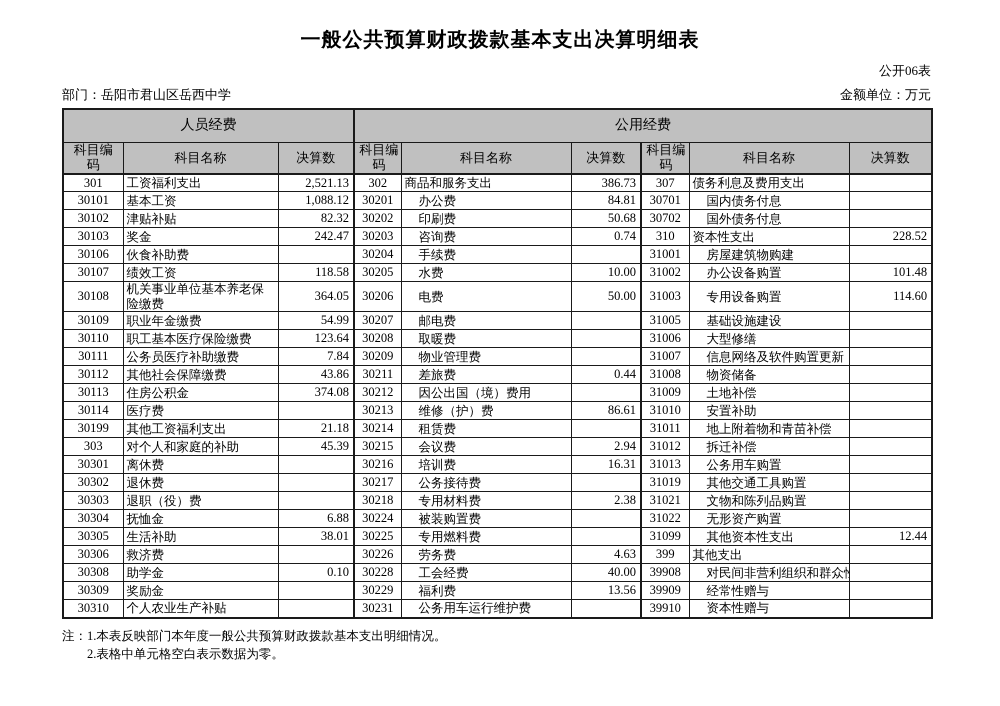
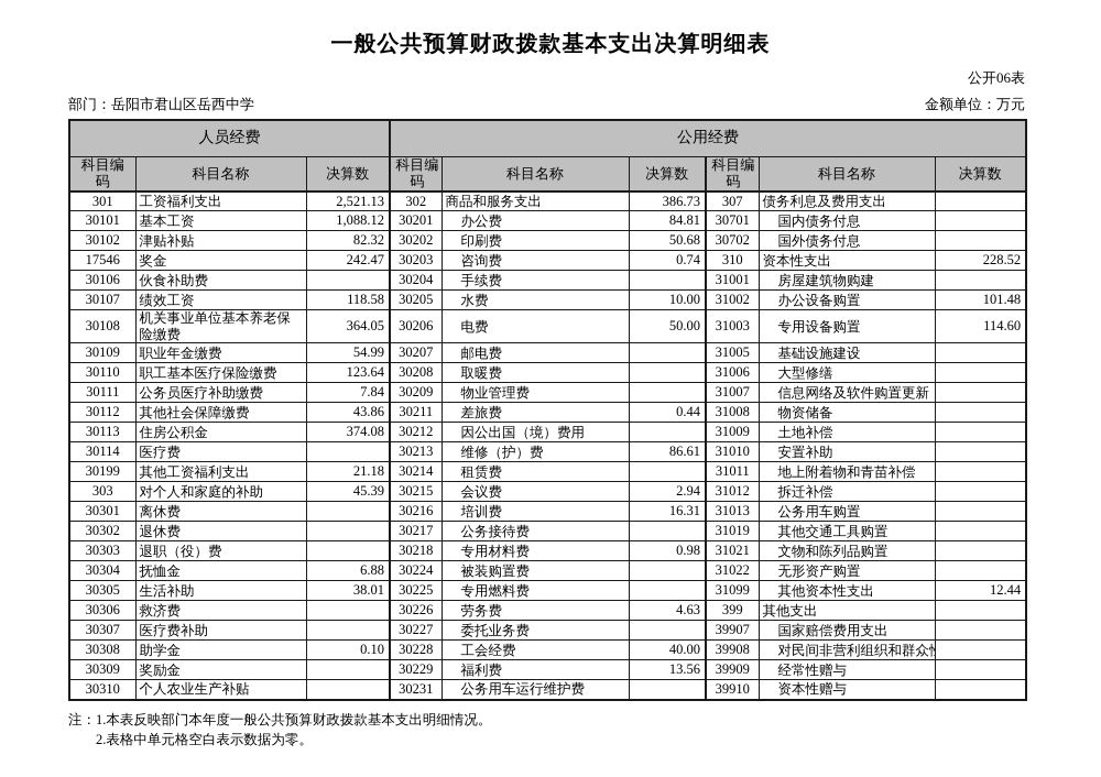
  一般公共预算财政拨款基本支出决算明细表
  公开06表
  部门：岳阳市君山区岳西中学
  金额单位：万元
  人员经费	公用经费
  科目编码	科目名称	决算数	科目编码	科目名称	决算数	科目编码	科目名称	决算数
  301	工资福利支出	2,521.13	302	商品和服务支出	386.73	307	债务利息及费用支出
  30101	基本工资	1,088.12	30201	办公费	84.81	30701	国内债务付息
  30102	津贴补贴	82.32	30202	印刷费	50.68	30702	国外债务付息
- 30103	奖金	242.47	30203	咨询费	0.74	310	资本性支出	228.52
+ 17546	奖金	242.47	30203	咨询费	0.74	310	资本性支出	228.52
  30106	伙食补助费		30204	手续费		31001	房屋建筑物购建
  30107	绩效工资	118.58	30205	水费	10.00	31002	办公设备购置	101.48
  30108	机关事业单位基本养老保险缴费	364.05	30206	电费	50.00	31003	专用设备购置	114.60
  30109	职业年金缴费	54.99	30207	邮电费		31005	基础设施建设
  30110	职工基本医疗保险缴费	123.64	30208	取暖费		31006	大型修缮
  30111	公务员医疗补助缴费	7.84	30209	物业管理费		31007	信息网络及软件购置更新
  30112	其他社会保障缴费	43.86	30211	差旅费	0.44	31008	物资储备
  30113	住房公积金	374.08	30212	因公出国（境）费用		31009	土地补偿
  30114	医疗费		30213	维修（护）费	86.61	31010	安置补助
  30199	其他工资福利支出	21.18	30214	租赁费		31011	地上附着物和青苗补偿
  303	对个人和家庭的补助	45.39	30215	会议费	2.94	31012	拆迁补偿
  30301	离休费		30216	培训费	16.31	31013	公务用车购置
  30302	退休费		30217	公务接待费		31019	其他交通工具购置
- 30303	退职（役）费		30218	专用材料费	2.38	31021	文物和陈列品购置
+ 30303	退职（役）费		30218	专用材料费	0.98	31021	文物和陈列品购置
  30304	抚恤金	6.88	30224	被装购置费		31022	无形资产购置
  30305	生活补助	38.01	30225	专用燃料费		31099	其他资本性支出	12.44
  30306	救济费		30226	劳务费	4.63	399	其他支出
+ 30307	医疗费补助		30227	委托业务费		39907	国家赔偿费用支出
  30308	助学金	0.10	30228	工会经费	40.00	39908	对民间非营利组织和群众
  30309	奖励金		30229	福利费	13.56	39909	经常性赠与
  30310	个人农业生产补贴		30231	公务用车运行维护费		39910	资本性赠与
  注：1.本表反映部门本年度一般公共预算财政拨款基本支出明细情况。
  2.表格中单元格空白表示数据为零。
